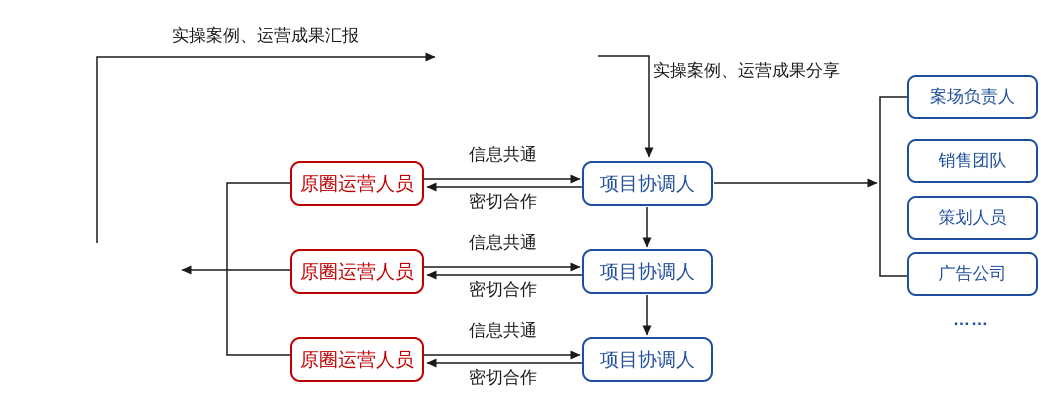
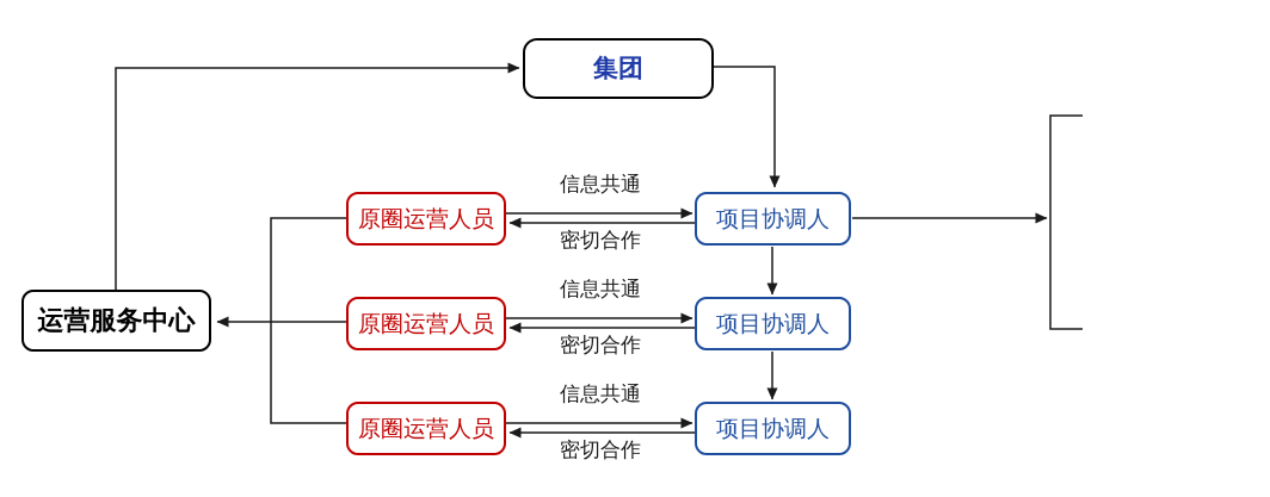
+ 运营服务中心
+ 集团
  原圈运营人员
  原圈运营人员
  原圈运营人员
  项目协调人
  项目协调人
  项目协调人
- 案场负责人
- 销售团队
- 策划人员
- 广告公司
- ……
- 实操案例、运营成果汇报
- 实操案例、运营成果分享
  信息共通
  密切合作
  信息共通
  密切合作
  信息共通
  密切合作
